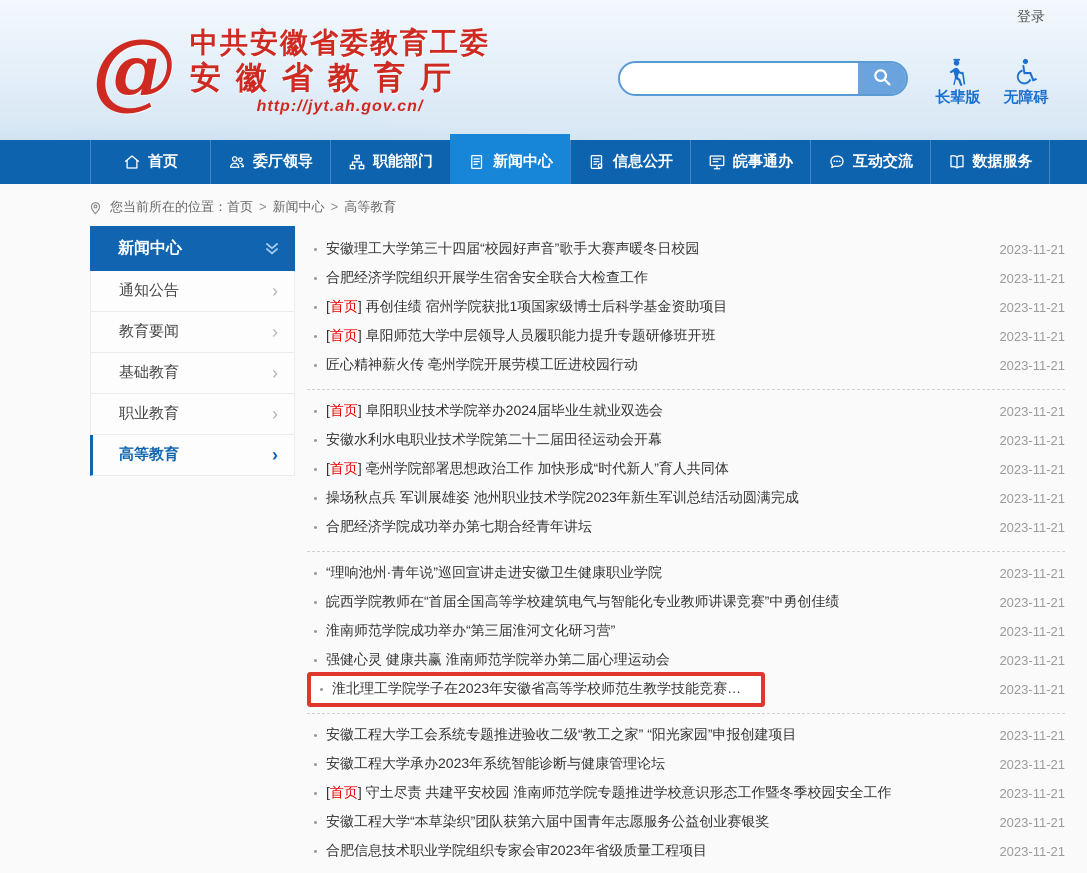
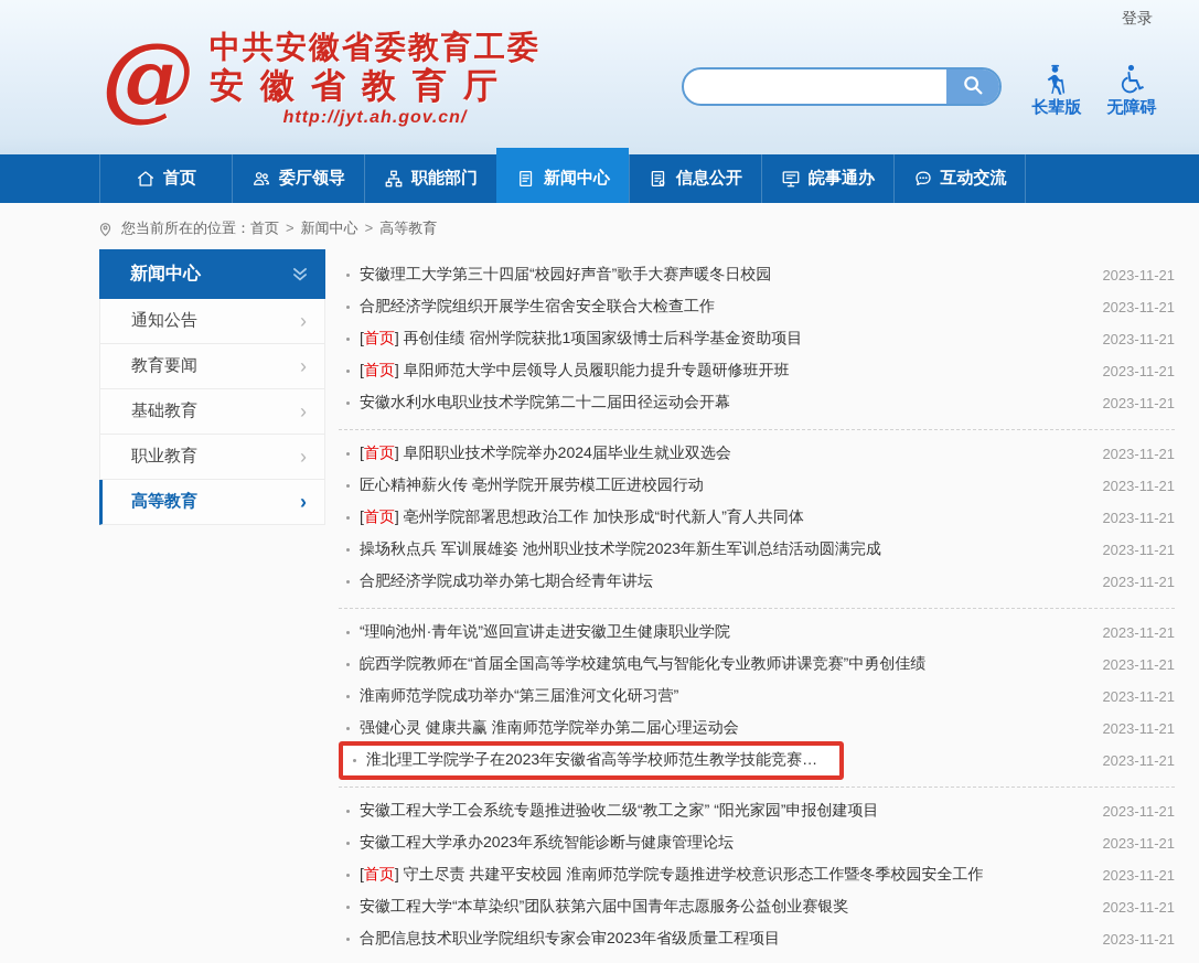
  登录
  @
  中共安徽省委教育工委
  安徽省教育厅
  http://jyt.ah.gov.cn/
  长辈版
  无障碍
  首页
  委厅领导
  职能部门
  新闻中心
  信息公开
  皖事通办
  互动交流
- 数据服务
  您当前所在的位置：
  首页 > 新闻中心 > 高等教育
  新闻中心
  通知公告
  ›
  教育要闻
  ›
  基础教育
  ›
  职业教育
  ›
  高等教育
  ›
  安徽理工大学第三十四届“校园好声音”歌手大赛声暖冬日校园
  2023-11-21
  合肥经济学院组织开展学生宿舍安全联合大检查工作
  2023-11-21
  [首页] 再创佳绩 宿州学院获批1项国家级博士后科学基金资助项目
  2023-11-21
  [首页] 阜阳师范大学中层领导人员履职能力提升专题研修班开班
  2023-11-21
- 匠心精神薪火传 亳州学院开展劳模工匠进校园行动
+ 安徽水利水电职业技术学院第二十二届田径运动会开幕
  2023-11-21
  [首页] 阜阳职业技术学院举办2024届毕业生就业双选会
  2023-11-21
- 安徽水利水电职业技术学院第二十二届田径运动会开幕
+ 匠心精神薪火传 亳州学院开展劳模工匠进校园行动
  2023-11-21
  [首页] 亳州学院部署思想政治工作 加快形成“时代新人”育人共同体
  2023-11-21
  操场秋点兵 军训展雄姿 池州职业技术学院2023年新生军训总结活动圆满完成
  2023-11-21
  合肥经济学院成功举办第七期合经青年讲坛
  2023-11-21
  “理响池州·青年说”巡回宣讲走进安徽卫生健康职业学院
  2023-11-21
  皖西学院教师在“首届全国高等学校建筑电气与智能化专业教师讲课竞赛”中勇创佳绩
  2023-11-21
  淮南师范学院成功举办“第三届淮河文化研习营”
  2023-11-21
  强健心灵 健康共赢 淮南师范学院举办第二届心理运动会
  2023-11-21
  淮北理工学院学子在2023年安徽省高等学校师范生教学技能竞赛中获
  2023-11-21
  安徽工程大学工会系统专题推进验收二级“教工之家” “阳光家园”申报创建项目
  2023-11-21
  安徽工程大学承办2023年系统智能诊断与健康管理论坛
  2023-11-21
  [首页] 守土尽责 共建平安校园 淮南师范学院专题推进学校意识形态工作暨冬季校园安全工作
  2023-11-21
  安徽工程大学“本草染织”团队获第六届中国青年志愿服务公益创业赛银奖
  2023-11-21
  合肥信息技术职业学院组织专家会审2023年省级质量工程项目
  2023-11-21
